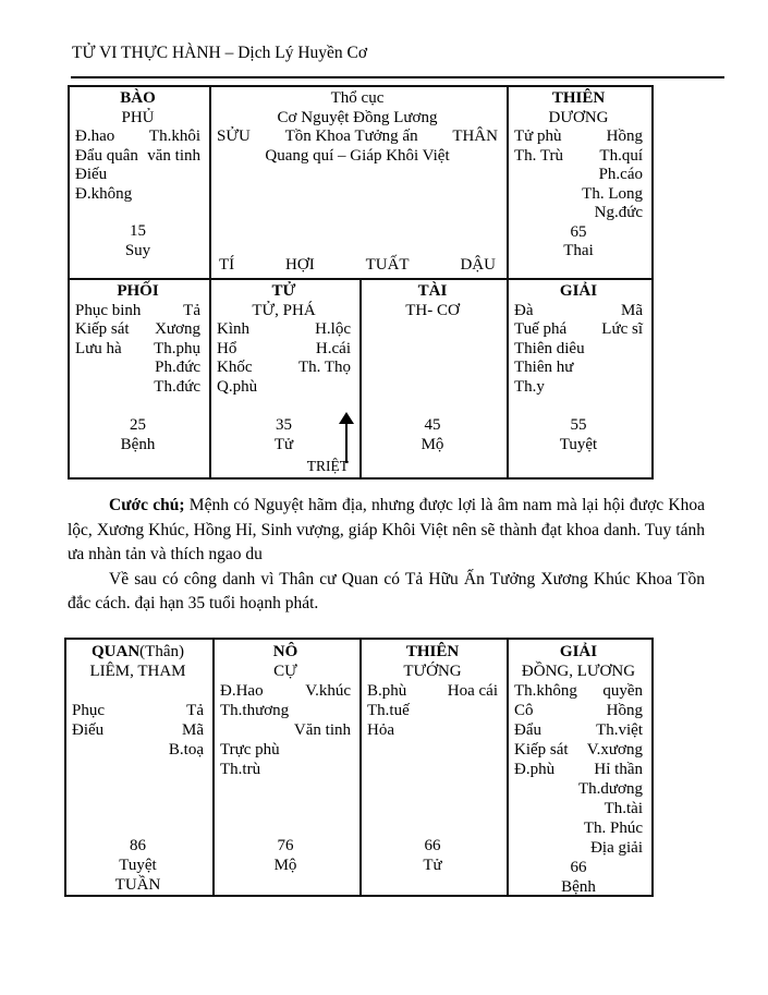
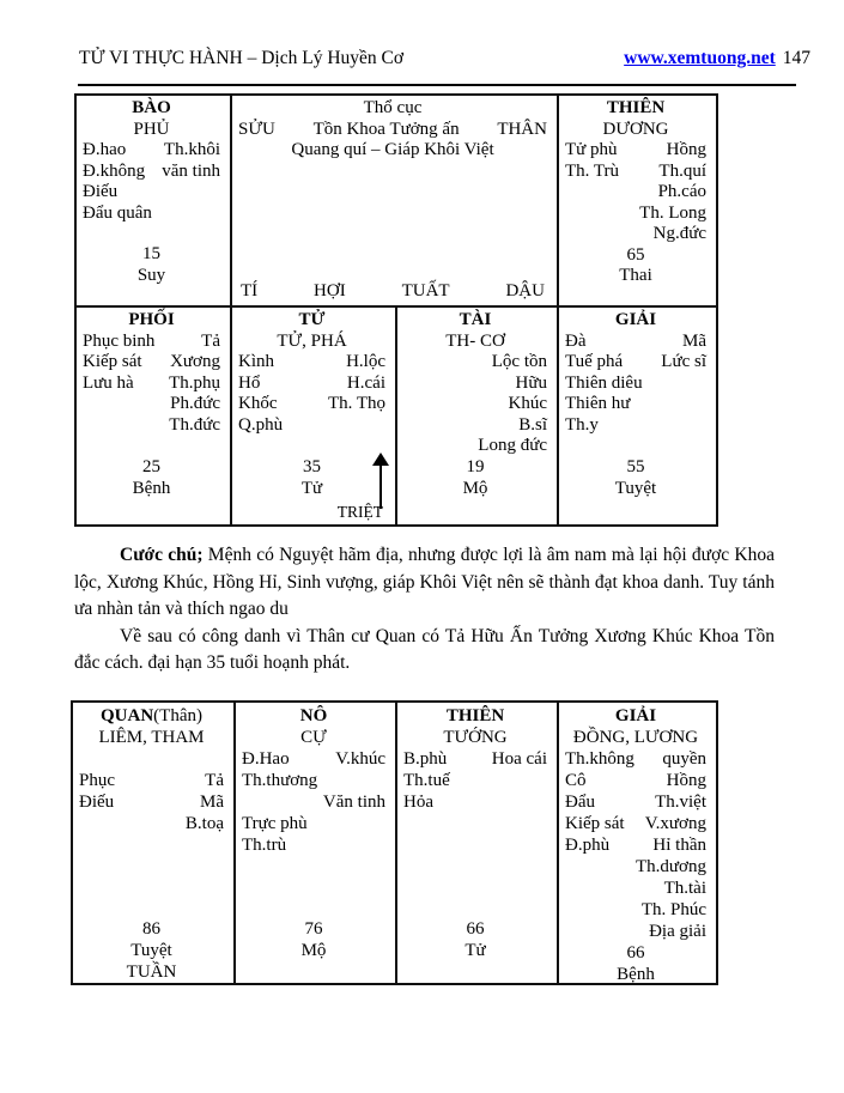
  TỬ VI THỰC HÀNH – Dịch Lý Huyền Cơ
+ www.xemtuong.net 147
  BÀO
  PHỦ
  Đ.hao
  Th.khôi
- Đẩu quân
+ Đ.không
  văn tinh
  Điếu
- Đ.không
+ Đẩu quân
  15
  Suy
  Thổ cục
- Cơ Nguyệt Đồng Lương
  SỬU
  Tồn Khoa Tưởng ấn
  THÂN
  Quang quí – Giáp Khôi Việt
  TÍ
  HỢI
  TUẤT
  DẬU
  THIÊN
  DƯƠNG
  Tử phù
  Hồng
  Th. Trù
  Th.quí
  Ph.cáo
  Th. Long
  Ng.đức
  65
  Thai
  PHỐI
  Phục binh
  Tả
  Kiếp sát
  Xương
  Lưu hà
  Th.phụ
  Ph.đức
  Th.đức
  25
  Bệnh
  TỬ
  TỬ, PHÁ
  Kình
  H.lộc
  Hổ
  H.cái
  Khốc
  Th. Thọ
  Q.phù
  35
  Tử
  TRIỆT
  TÀI
  TH- CƠ
+ Lộc tồn
+ Hữu
+ Khúc
+ B.sĩ
+ Long đức
- 45
+ 19
  Mộ
  GIẢI
  Đà
  Mã
  Tuế phá
  Lức sĩ
  Thiên diêu
  Thiên hư
  Th.y
  55
  Tuyệt
  Cước chú; Mệnh có Nguyệt hãm địa, nhưng được lợi là âm nam mà lại hội được Khoa lộc, Xương Khúc, Hồng Hỉ, Sinh vượng, giáp Khôi Việt nên sẽ thành đạt khoa danh. Tuy tánh ưa nhàn tản và thích ngao du
  Về sau có công danh vì Thân cư Quan có Tả Hữu Ấn Tưởng Xương Khúc Khoa Tồn đắc cách. đại hạn 35 tuổi hoạnh phát.
  QUAN(Thân)
  LIÊM, THAM
  Phục
  Tả
  Điếu
  Mã
  B.toạ
  86
  Tuyệt
  TUẦN
  NÔ
  CỰ
  Đ.Hao
  V.khúc
  Th.thương
  Văn tinh
  Trực phù
  Th.trù
  76
  Mộ
  THIÊN
  TƯỚNG
  B.phù
  Hoa cái
  Th.tuế
  Hỏa
  66
  Tử
  GIẢI
  ĐỒNG, LƯƠNG
  Th.không
  quyền
  Cô
  Hồng
  Đẩu
  Th.việt
  Kiếp sát
  V.xương
  Đ.phù
  Hỉ thần
  Th.dương
  Th.tài
  Th. Phúc
  Địa giải
  66
  Bệnh
